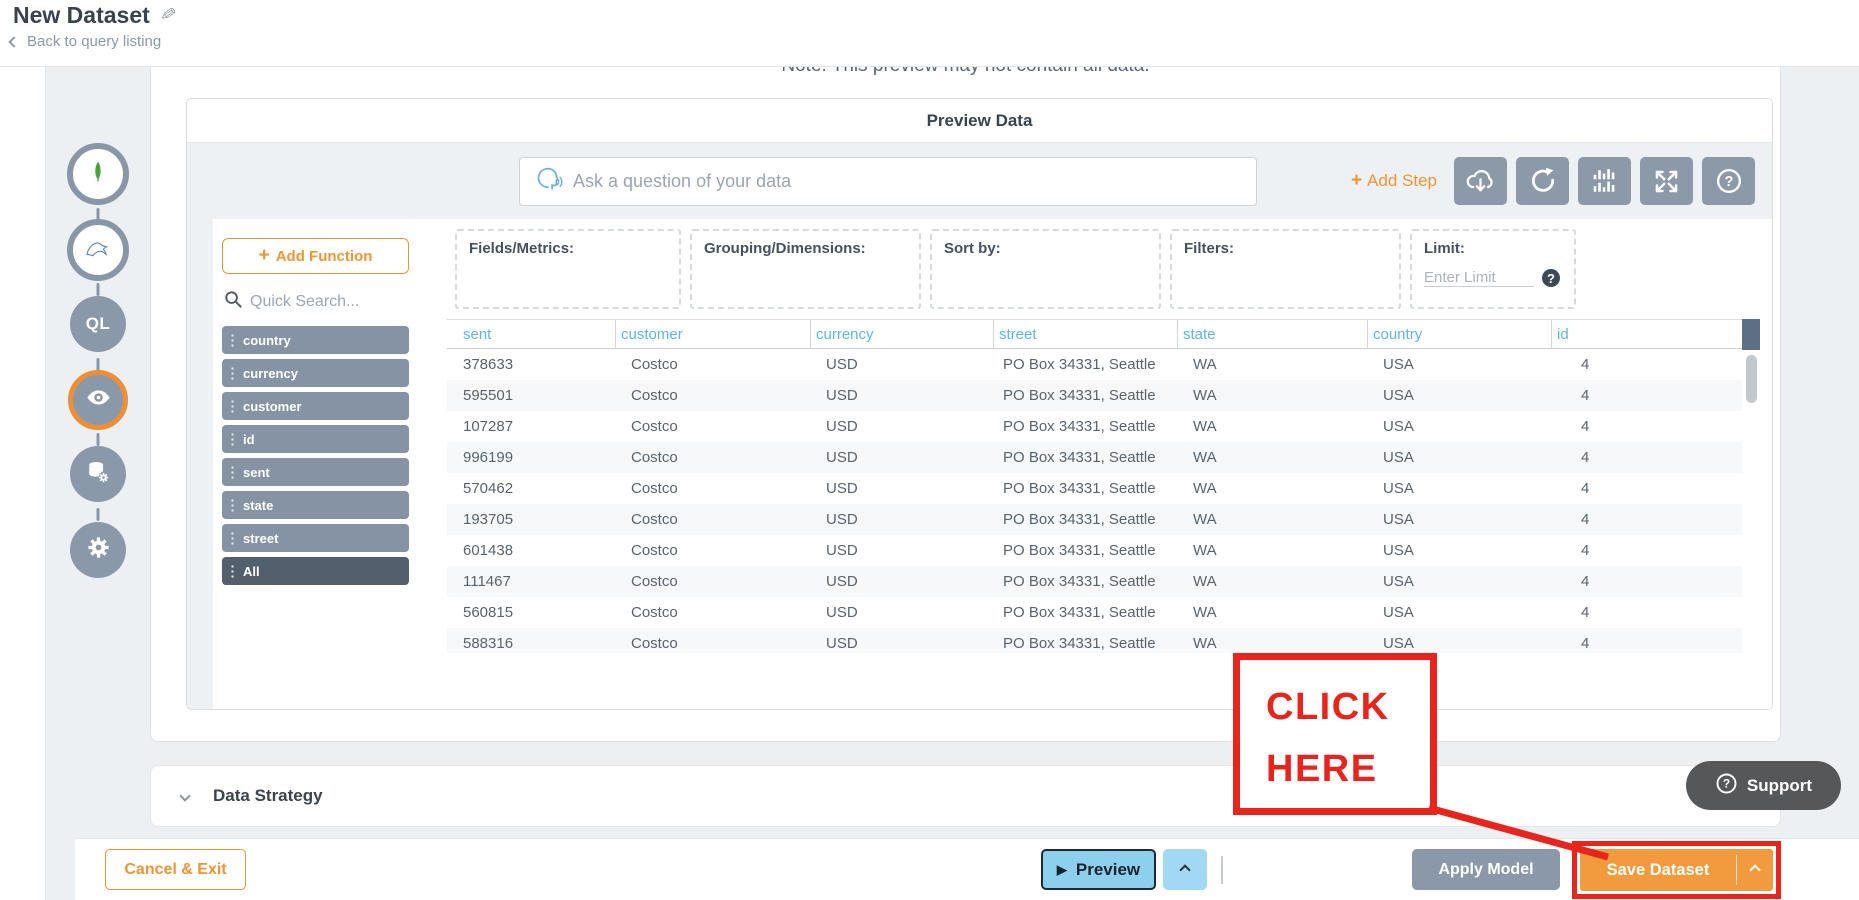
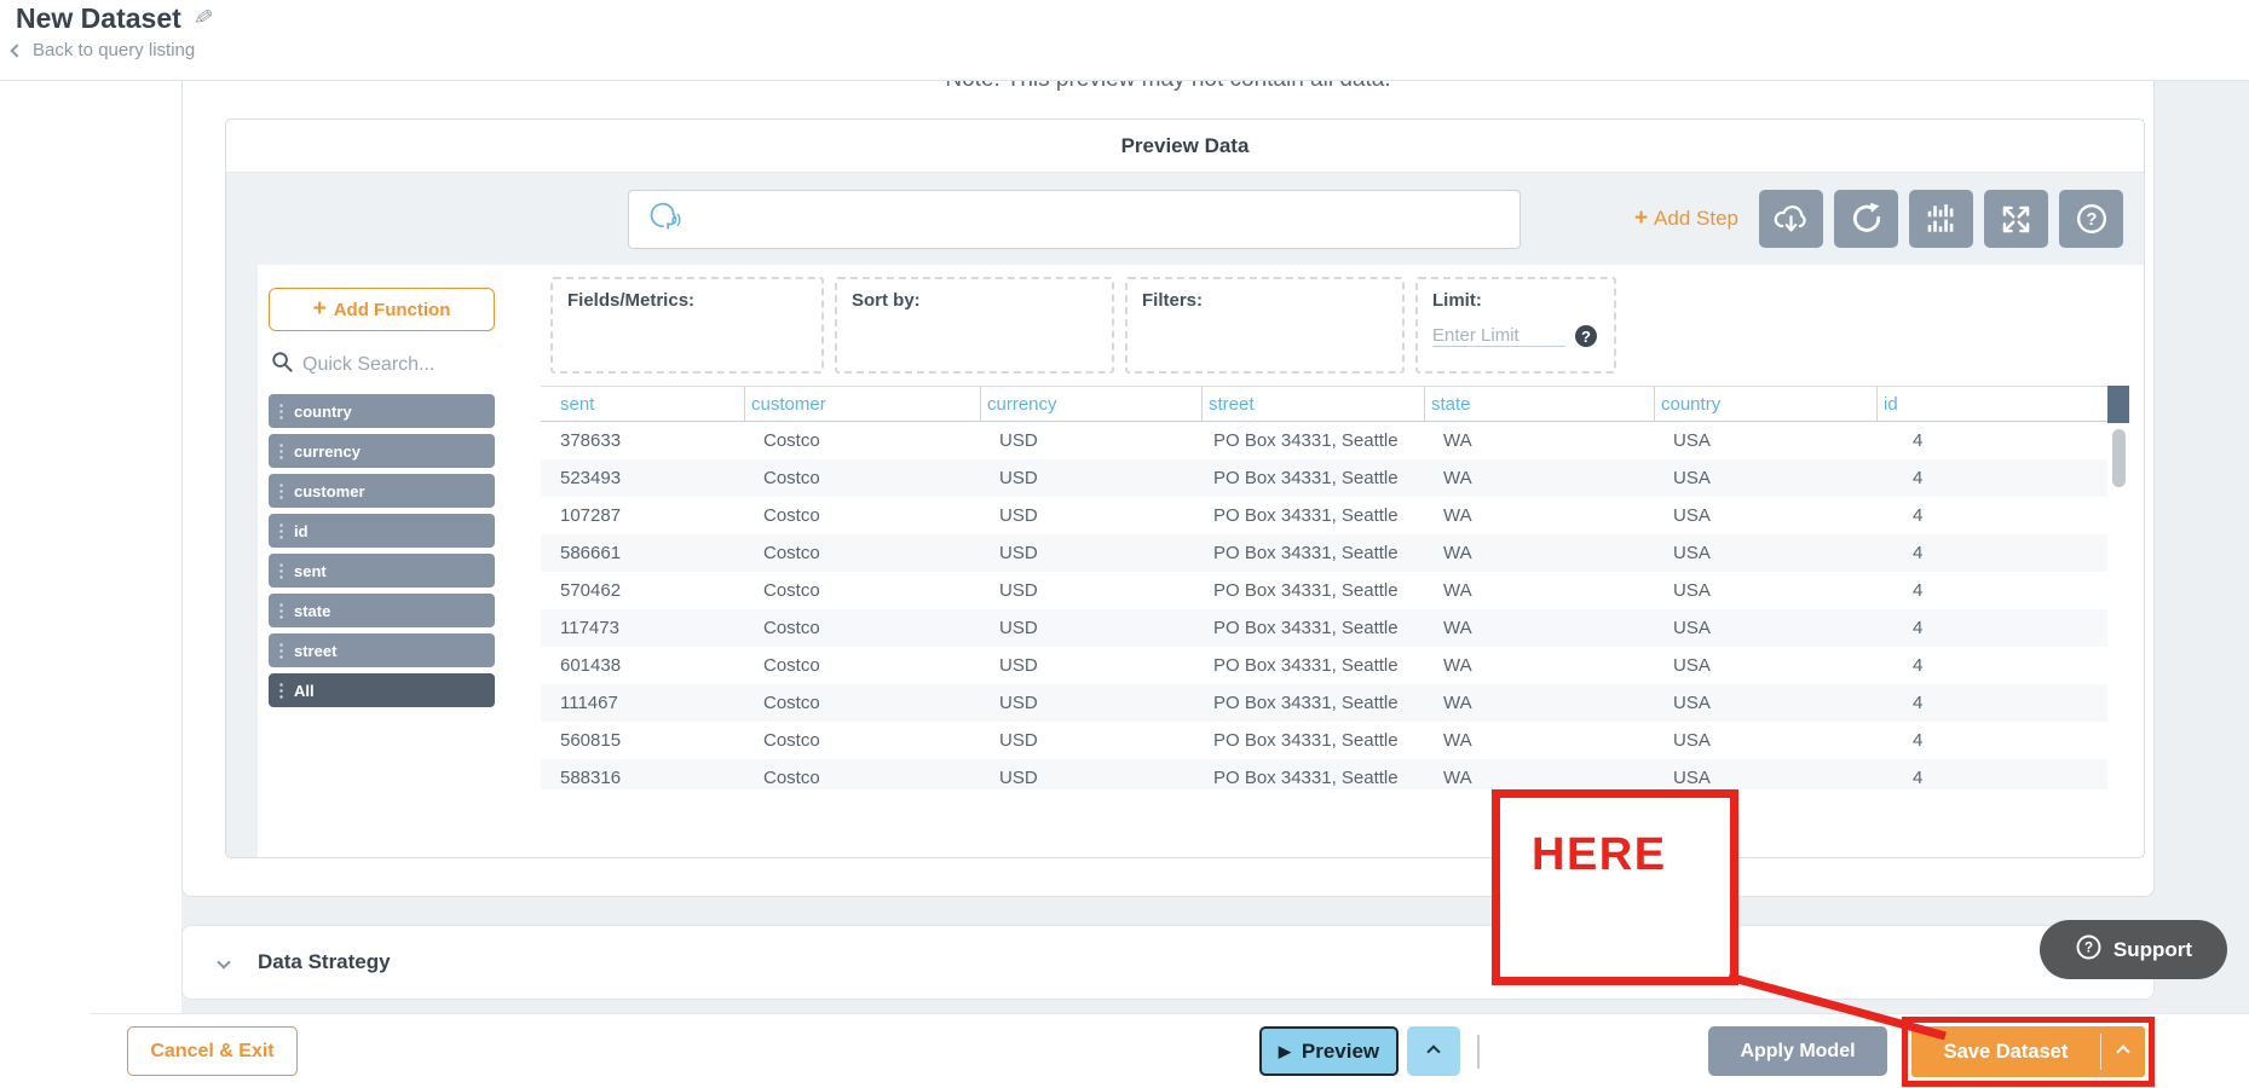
  New Dataset
  Back to query listing
- QL
  Preview Data
- Ask a question of your data
  +
  Add Step
  ?
  +
  Add Function
  Quick Search...
  country
  currency
  customer
  id
  sent
  state
  street
  All
  Fields/Metrics:
- Grouping/Dimensions:
  Sort by:
  Filters:
  Limit:
  Enter Limit
  ?
  sent
  customer
  currency
  street
  state
  country
  id
  378633
  Costco
  USD
  PO Box 34331, Seattle
  WA
  USA
  4
- 595501
+ 523493
  Costco
  USD
  PO Box 34331, Seattle
  WA
  USA
  4
  107287
  Costco
  USD
  PO Box 34331, Seattle
  WA
  USA
  4
- 996199
+ 586661
  Costco
  USD
  PO Box 34331, Seattle
  WA
  USA
  4
  570462
  Costco
  USD
  PO Box 34331, Seattle
  WA
  USA
  4
- 193705
+ 117473
  Costco
  USD
  PO Box 34331, Seattle
  WA
  USA
  4
  601438
  Costco
  USD
  PO Box 34331, Seattle
  WA
  USA
  4
  111467
  Costco
  USD
  PO Box 34331, Seattle
  WA
  USA
  4
  560815
  Costco
  USD
  PO Box 34331, Seattle
  WA
  USA
  4
  588316
  Costco
  USD
  PO Box 34331, Seattle
  WA
  USA
  4
  Data Strategy
  ?
  Support
  Cancel & Exit
  ▶
  Preview
  Apply Model
  Save Dataset
- CLICK
  HERE
